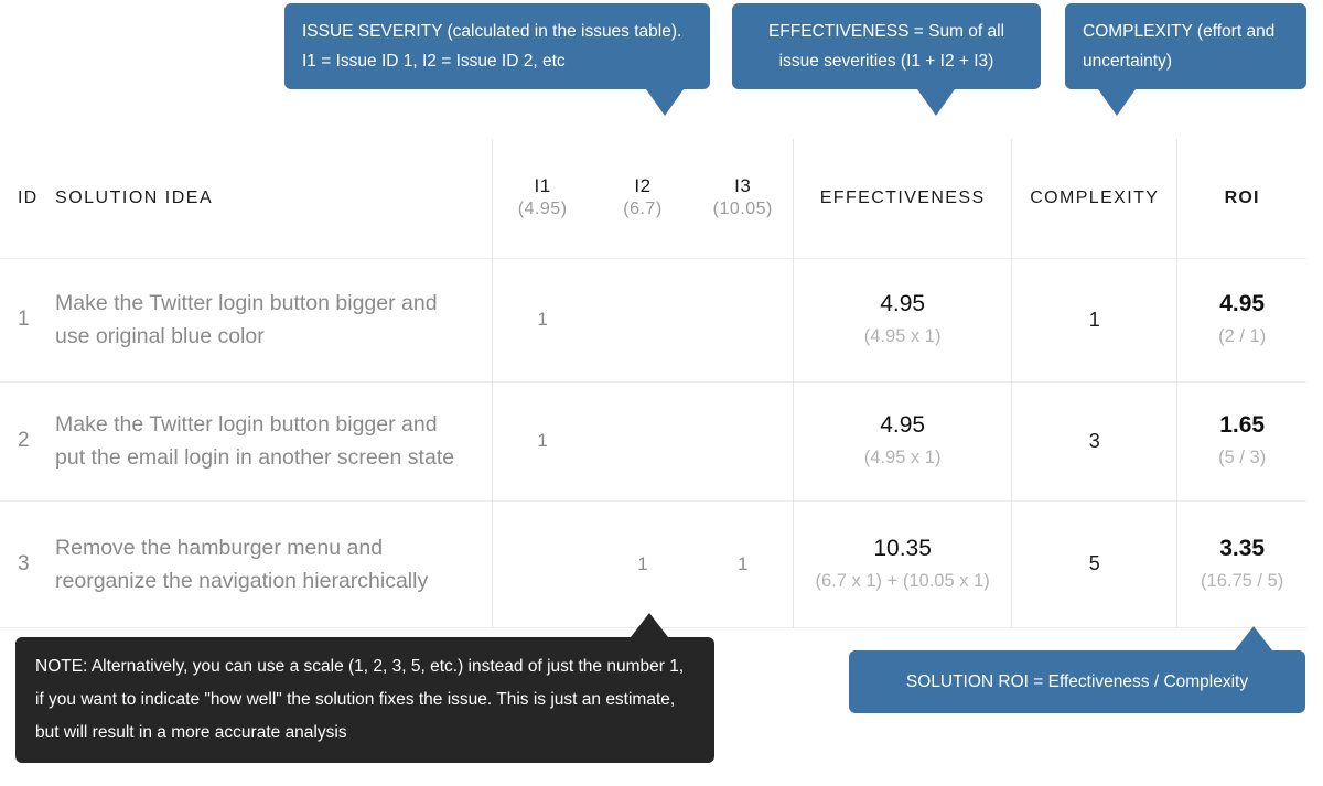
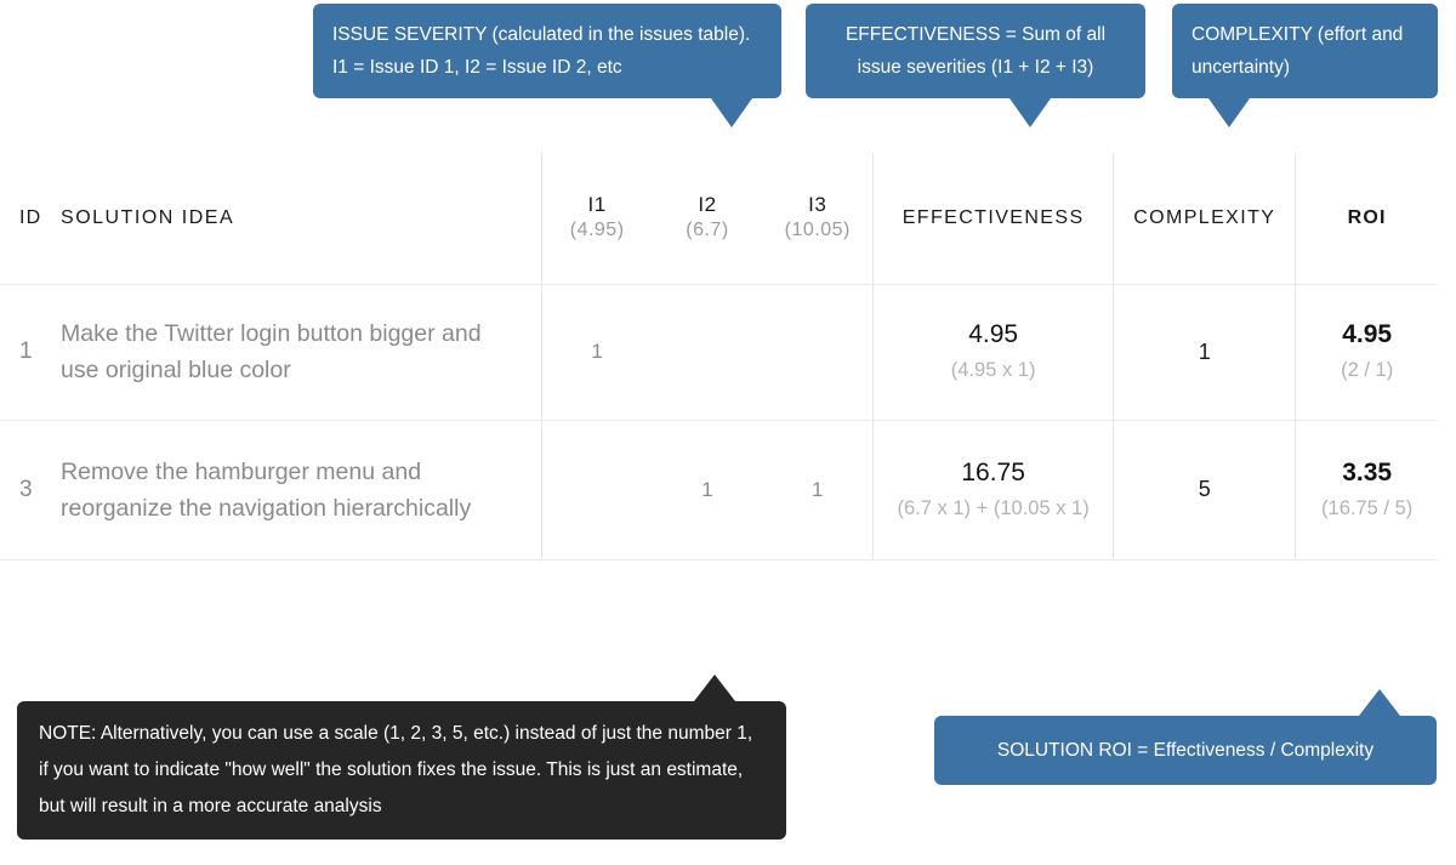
  ISSUE SEVERITY (calculated in the issues table). I1 = Issue ID 1, I2 = Issue ID 2, etc
  EFFECTIVENESS = Sum of all issue severities (I1 + I2 + I3)
  COMPLEXITY (effort and uncertainty)
  ID	SOLUTION IDEA	I1 (4.95)	I2 (6.7)	I3 (10.05)	EFFECTIVENESS	COMPLEXITY	ROI
  1	Make the Twitter login button bigger and use original blue color	1			4.95 (4.95 x 1)	1	4.95 (2 / 1)
- 2	Make the Twitter login button bigger and put the email login in another screen state	1			4.95 (4.95 x 1)	3	1.65 (5 / 3)
- 3	Remove the hamburger menu and reorganize the navigation hierarchically		1	1	10.35 (6.7 x 1) + (10.05 x 1)	5	3.35 (16.75 / 5)
+ 3	Remove the hamburger menu and reorganize the navigation hierarchically		1	1	16.75 (6.7 x 1) + (10.05 x 1)	5	3.35 (16.75 / 5)
  NOTE: Alternatively, you can use a scale (1, 2, 3, 5, etc.) instead of just the number 1, if you want to indicate "how well" the solution fixes the issue. This is just an estimate, but will result in a more accurate analysis
  SOLUTION ROI = Effectiveness / Complexity
